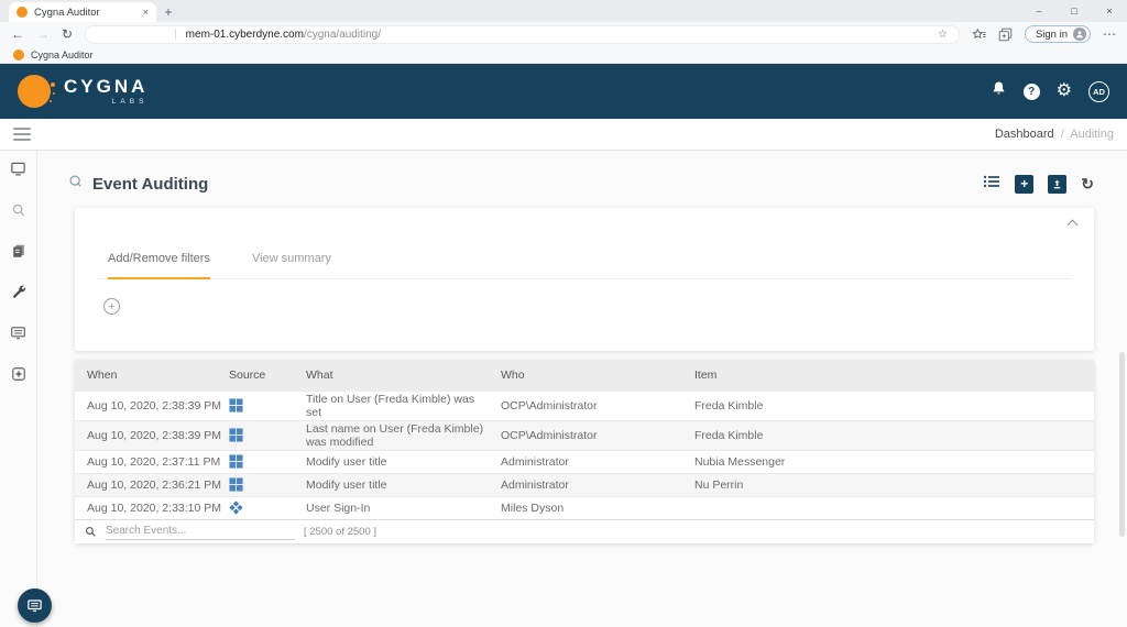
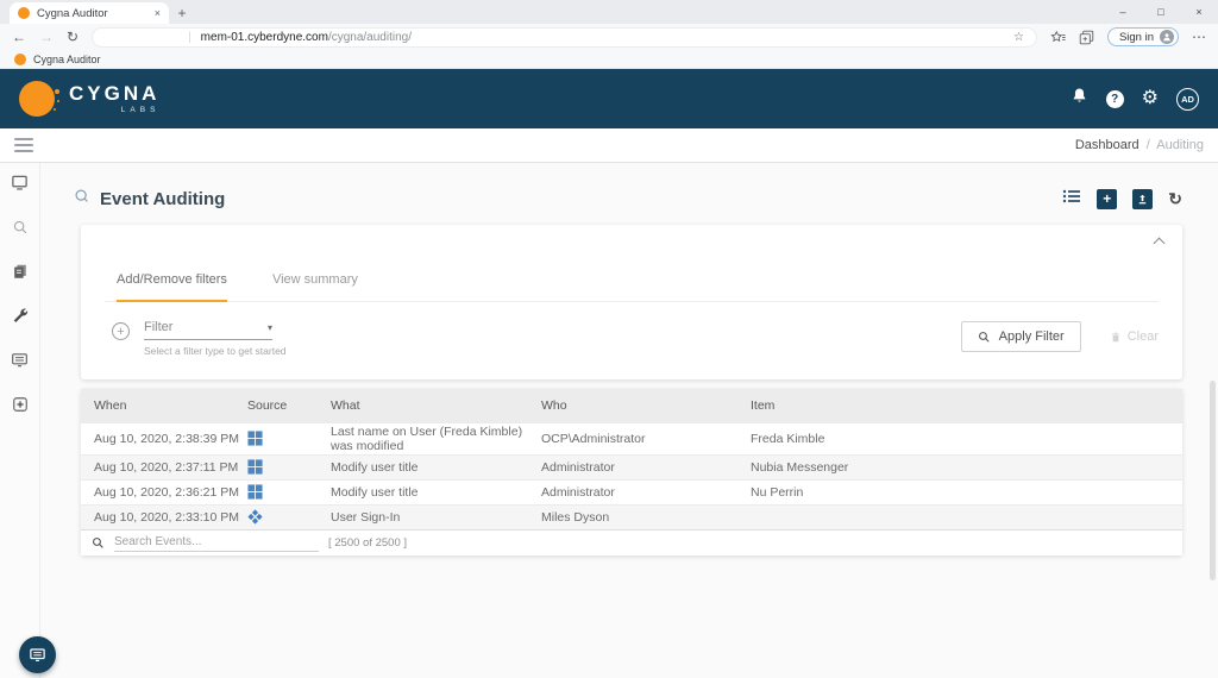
  Cygna Auditor
  ×
  +
  –
  □
  ×
  ←
  →
  ↻
  |
  mem-01.cyberdyne.com
  /cygna/auditing/
  ☆
  Sign in
  ⋯
  Cygna Auditor
  CYGNA
  ?
  ⚙
  AD
  Dashboard / Auditing
  Event Auditing
  +
  ↻
  Add/Remove filters
  View summary
  +
+ Filter
+ ▾
+ Select a filter type to get started
+ Apply Filter
+ Clear
  When	Source	What	Who	Item
- Aug 10, 2020, 2:38:39 PM		Title on User (Freda Kimble) was set	OCP\Administrator	Freda Kimble
  Aug 10, 2020, 2:38:39 PM		Last name on User (Freda Kimble) was modified	OCP\Administrator	Freda Kimble
  Aug 10, 2020, 2:37:11 PM		Modify user title	Administrator	Nubia Messenger
  Aug 10, 2020, 2:36:21 PM		Modify user title	Administrator	Nu Perrin
  Aug 10, 2020, 2:33:10 PM		User Sign-In	Miles Dyson
  Search Events...
  [ 2500 of 2500 ]
